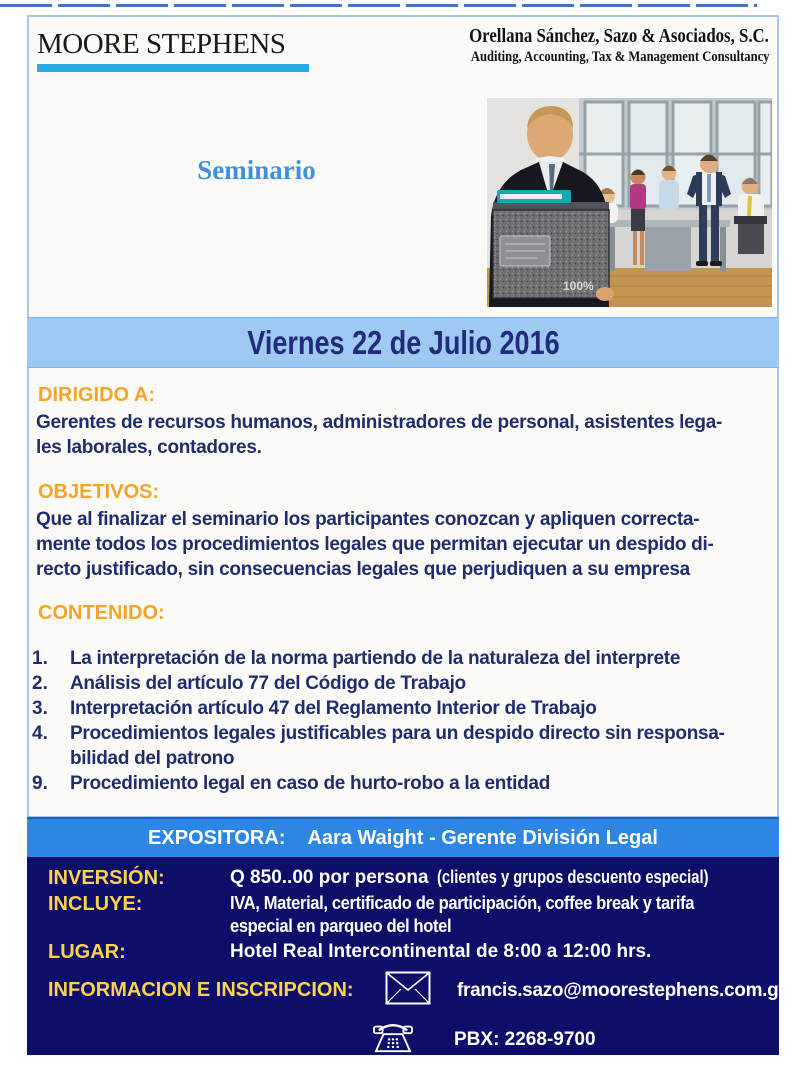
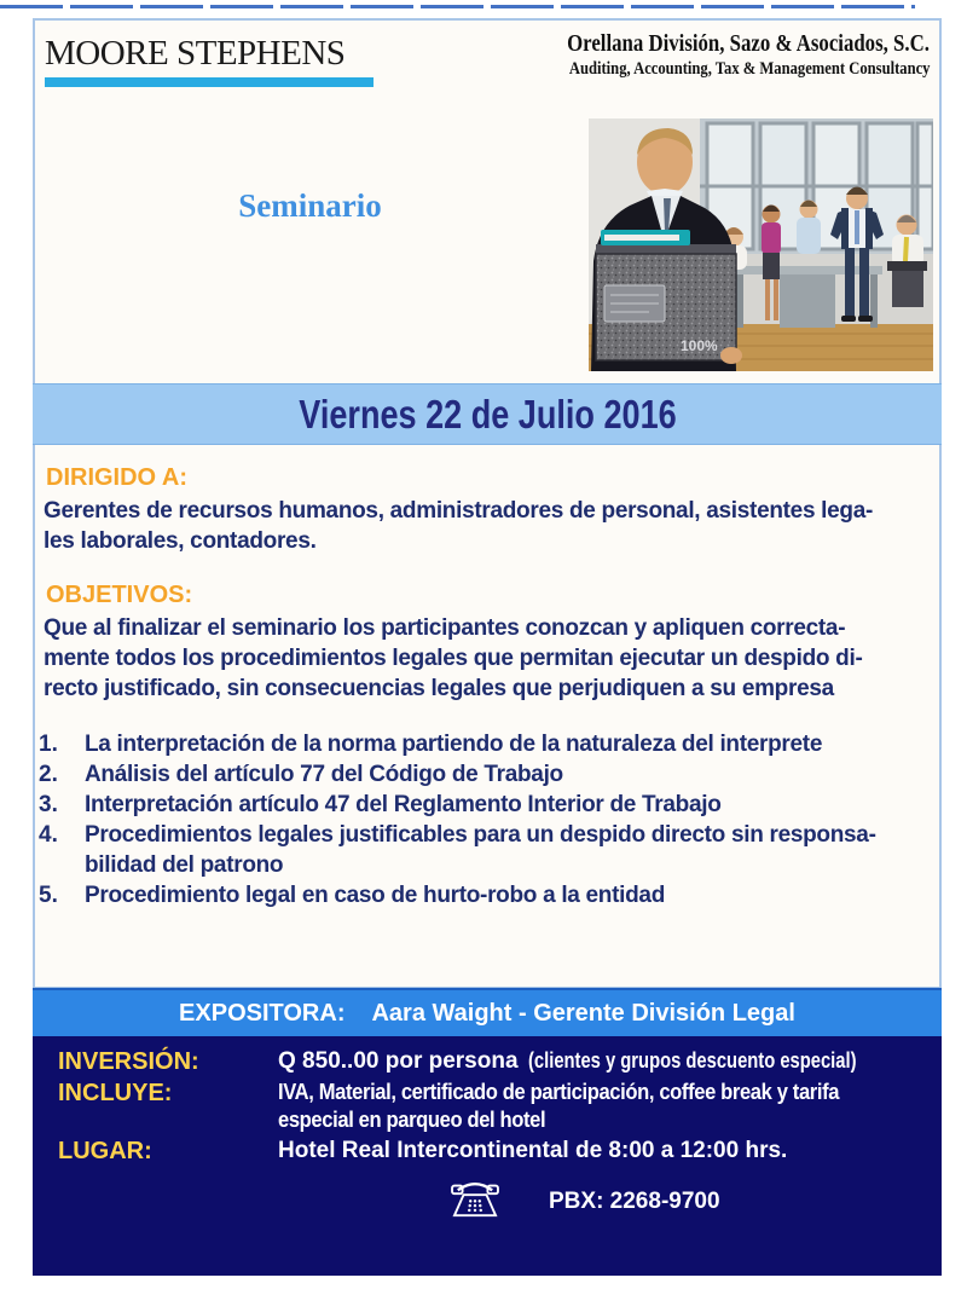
  MOORE STEPHENS
- Orellana Sánchez, Sazo & Asociados, S.C.
+ Orellana División, Sazo & Asociados, S.C.
  Auditing, Accounting, Tax & Management Consultancy
  Seminario
  100%
  Viernes 22 de Julio 2016
  DIRIGIDO A:
  Gerentes de recursos humanos, administradores de personal, asistentes lega-
  les laborales, contadores.
  OBJETIVOS:
  Que al finalizar el seminario los participantes conozcan y apliquen correcta-
  mente todos los procedimientos legales que permitan ejecutar un despido di-
  recto justificado, sin consecuencias legales que perjudiquen a su empresa
- CONTENIDO:
  1.
  La interpretación de la norma partiendo de la naturaleza del interprete
  2.
  Análisis del artículo 77 del Código de Trabajo
  3.
  Interpretación artículo 47 del Reglamento Interior de Trabajo
  4.
  Procedimientos legales justificables para un despido directo sin responsa-
  bilidad del patrono
- 9.
+ 5.
  Procedimiento legal en caso de hurto-robo a la entidad
  EXPOSITORA:
  Aara Waight - Gerente División Legal
  INVERSIÓN:
  Q 850..00 por persona (clientes y grupos descuento especial)
  INCLUYE:
  IVA, Material, certificado de participación, coffee break y tarifa
  especial en parqueo del hotel
  LUGAR:
  Hotel Real Intercontinental de 8:00 a 12:00 hrs.
- INFORMACION E INSCRIPCION:
- francis.sazo@moorestephens.com.gt
  PBX: 2268-9700
